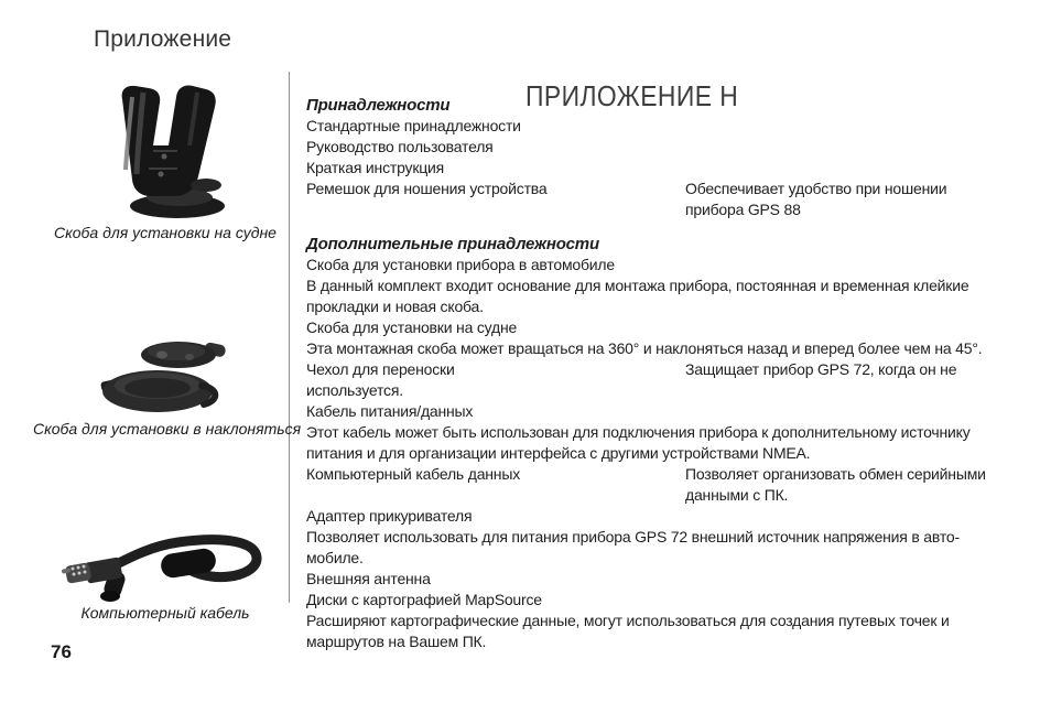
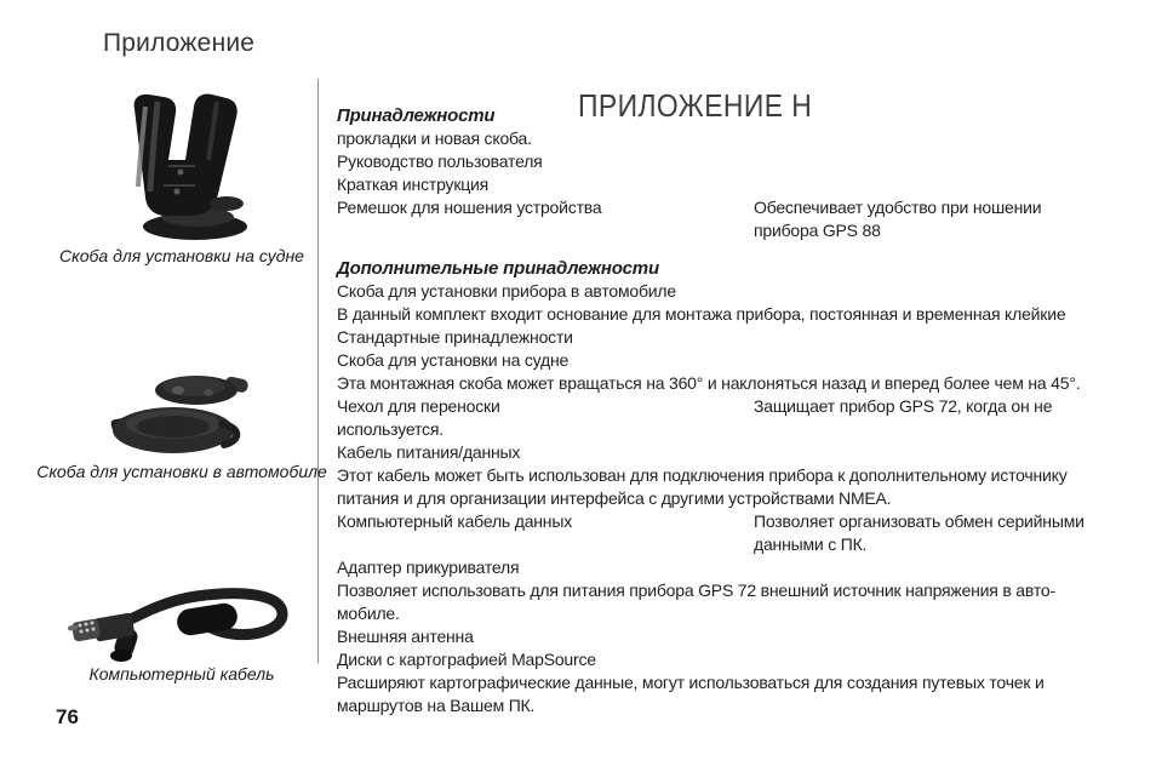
  Приложение
  Скоба для установки на судне
- Скоба для установки в наклоняться
+ Скоба для установки в автомобиле
  Компьютерный кабель
  ПРИЛОЖЕНИЕ H
  Принадлежности
- Стандартные принадлежности
+ прокладки и новая скоба.
  Руководство пользователя
  Краткая инструкция
  Ремешок для ношения устройства Обеспечивает удобство при ношении
  прибора GPS 88
  Дополнительные принадлежности
  Скоба для установки прибора в автомобиле
  В данный комплект входит основание для монтажа прибора, постоянная и временная клейкие
- прокладки и новая скоба.
+ Стандартные принадлежности
  Скоба для установки на судне
  Эта монтажная скоба может вращаться на 360° и наклоняться назад и вперед более чем на 45°.
  Чехол для переноски Защищает прибор GPS 72, когда он не
  используется.
  Кабель питания/данных
  Этот кабель может быть использован для подключения прибора к дополнительному источнику
  питания и для организации интерфейса с другими устройствами NMEA.
  Компьютерный кабель данных Позволяет организовать обмен серийными
  данными с ПК.
  Адаптер прикуривателя
  Позволяет использовать для питания прибора GPS 72 внешний источник напряжения в авто-
  мобиле.
  Внешняя антенна
  Диски с картографией MapSource
  Расширяют картографические данные, могут использоваться для создания путевых точек и
  маршрутов на Вашем ПК.
  76
